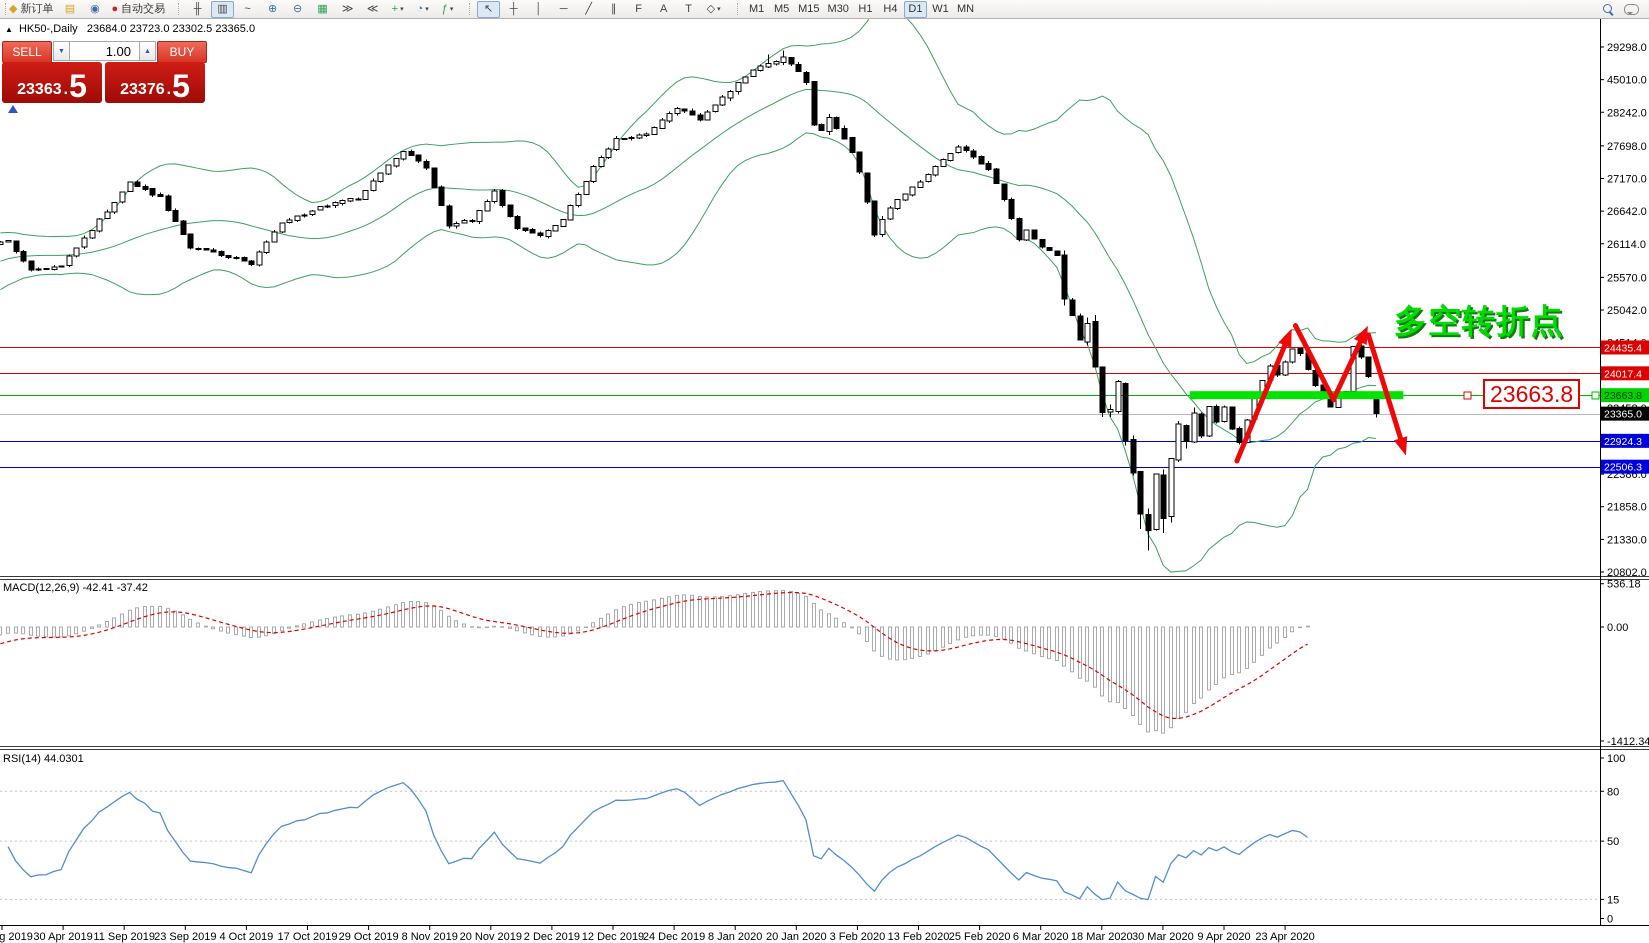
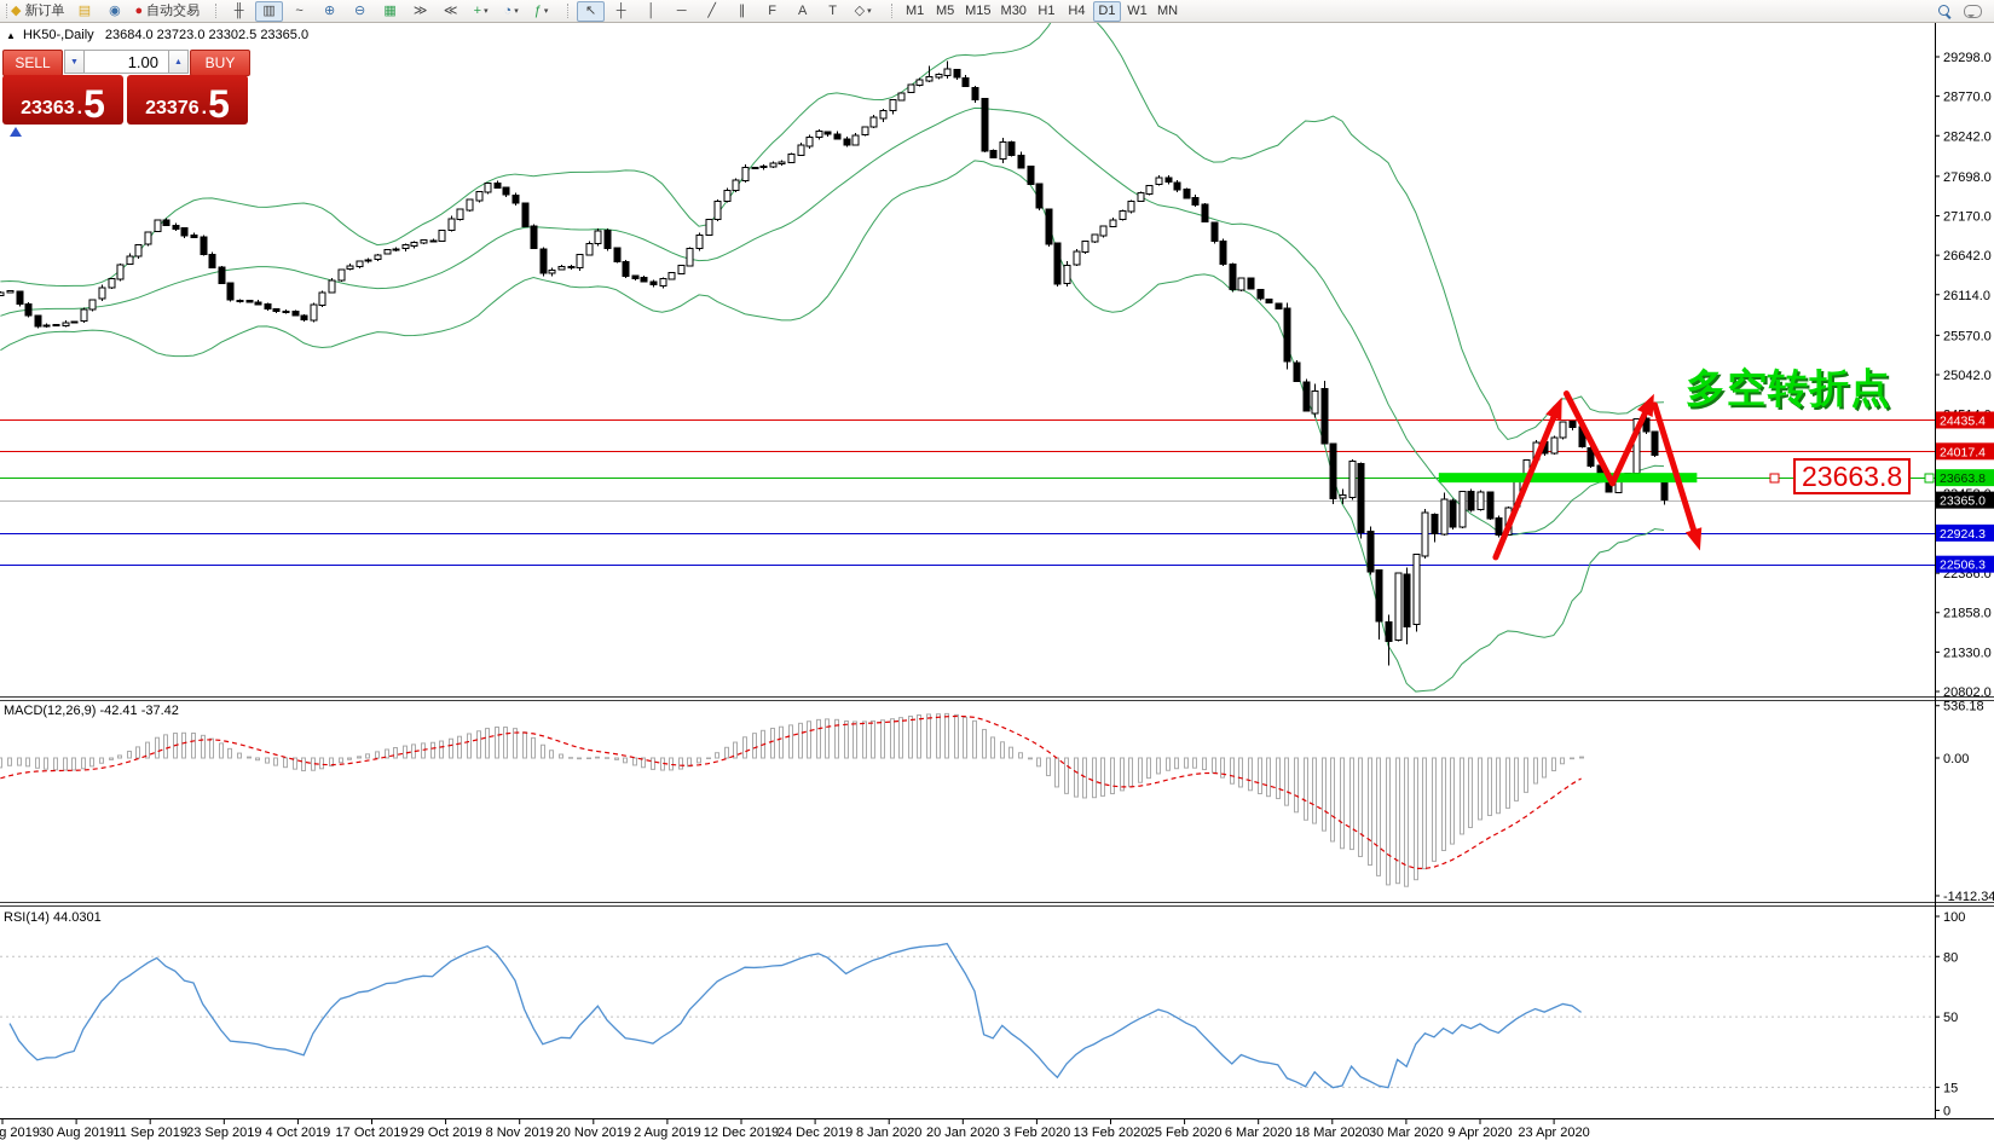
  29298.0
- 45010.0
+ 28770.0
  28242.0
  27698.0
  27170.0
  26642.0
  26114.0
  25570.0
  25042.0
  22386.0
  21858.0
  21330.0
  20802.0
  24435.4
  24017.4
  23663.8
  23365.0
  22924.3
  22506.3
  536.18
  0.00
  -1412.34
  MACD(12,26,9) -42.41 -37.42
  100
  80
  50
  15
  0
  RSI(14) 44.0301
- 30 Apr 2019
+ 30 Aug 2019
  11 Sep 2019
  23 Sep 2019
  4 Oct 2019
  17 Oct 2019
  29 Oct 2019
  8 Nov 2019
  20 Nov 2019
- 2 Dec 2019
+ 2 Aug 2019
  12 Dec 2019
  24 Dec 2019
  8 Jan 2020
  20 Jan 2020
  3 Feb 2020
  13 Feb 2020
  25 Feb 2020
  6 Mar 2020
  18 Mar 2020
  30 Mar 2020
  9 Apr 2020
  23 Apr 2020
  ◆
  新订单
  ▤
  ◉
  ●
  自动交易
  ╫
  ▥
  ~
  ⊕
  ⊖
  ▦
  ≫
  ≪
  +
  ◔
  ƒ
  ↖
  ┼
  │
  ─
  ╱
  ∥
  F
  A
  T
  ◇
  M1
  M5
  M15
  M30
  H1
  H4
  D1
  W1
  MN
  ▲ HK50-,Daily 23684.0 23723.0 23302.5 23365.0
  SELL
  1.00
  BUY
  23363
  .
  5
  23376
  .
  5
  多空转折点
  23663.8
